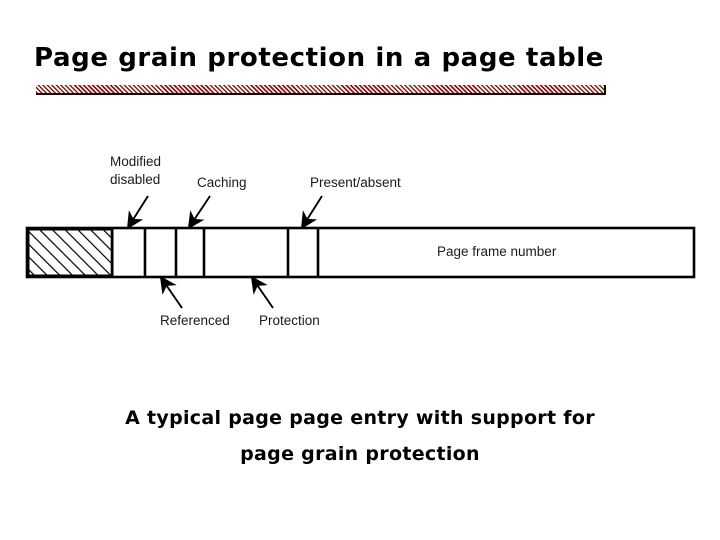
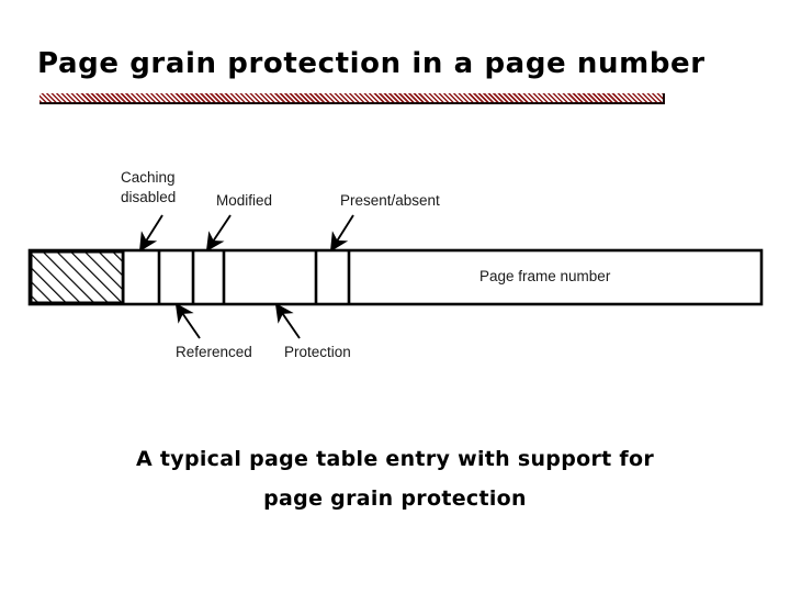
- Page grain protection in a page table
+ Page grain protection in a page number
- Modified
+ Caching
  disabled
- Caching
+ Modified
  Present/absent
  Referenced
  Protection
  Page frame number
- A typical page page entry with support for
+ A typical page table entry with support for
  page grain protection
